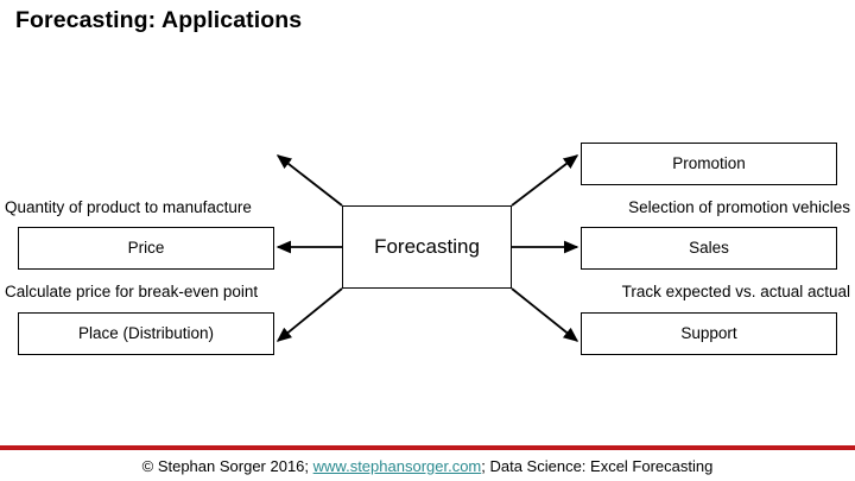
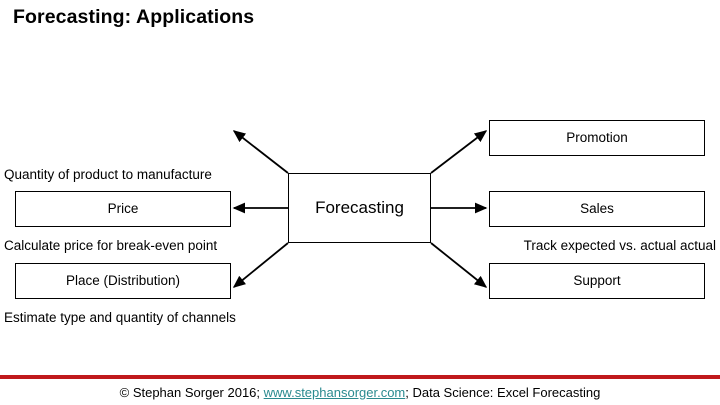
  Forecasting: Applications
  Quantity of product to manufacture
  Price
  Calculate price for break-even point
  Place (Distribution)
+ Estimate type and quantity of channels
  Forecasting
  Promotion
- Selection of promotion vehicles
  Sales
  Track expected vs. actual actual
  Support
  © Stephan Sorger 2016; www.stephansorger.com; Data Science: Excel Forecasting
